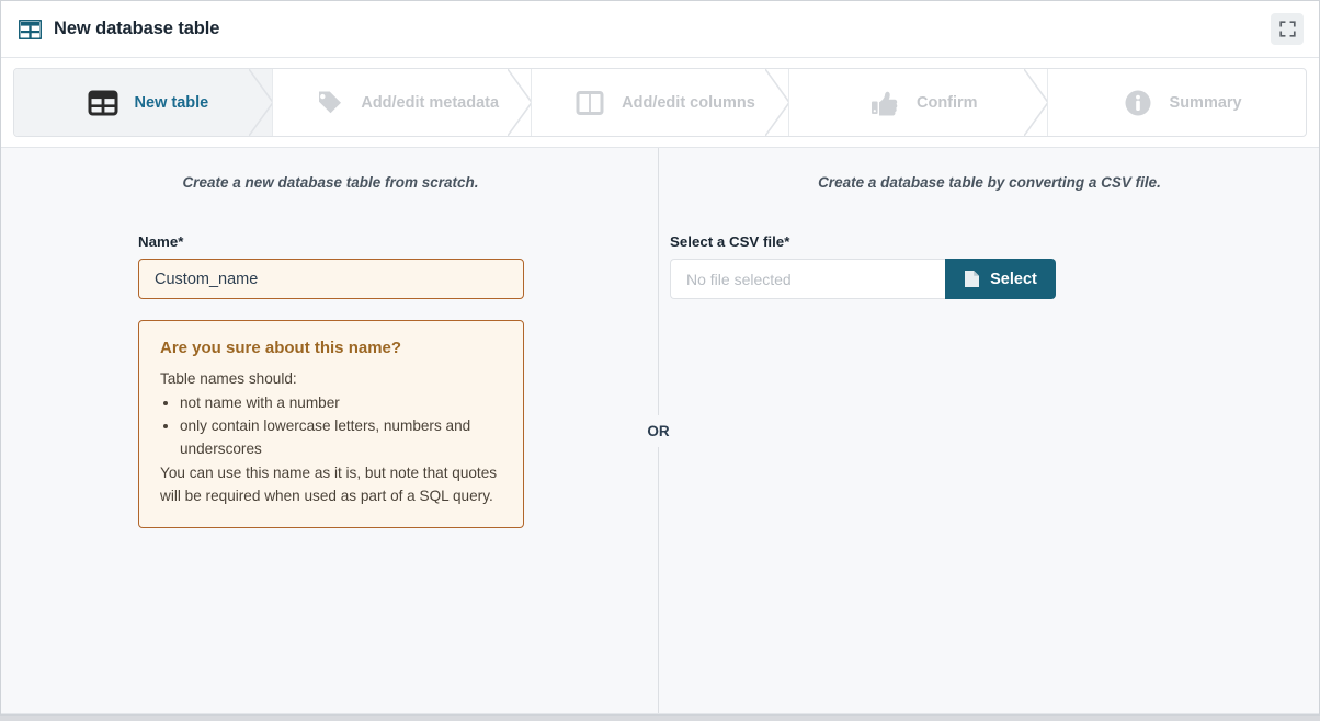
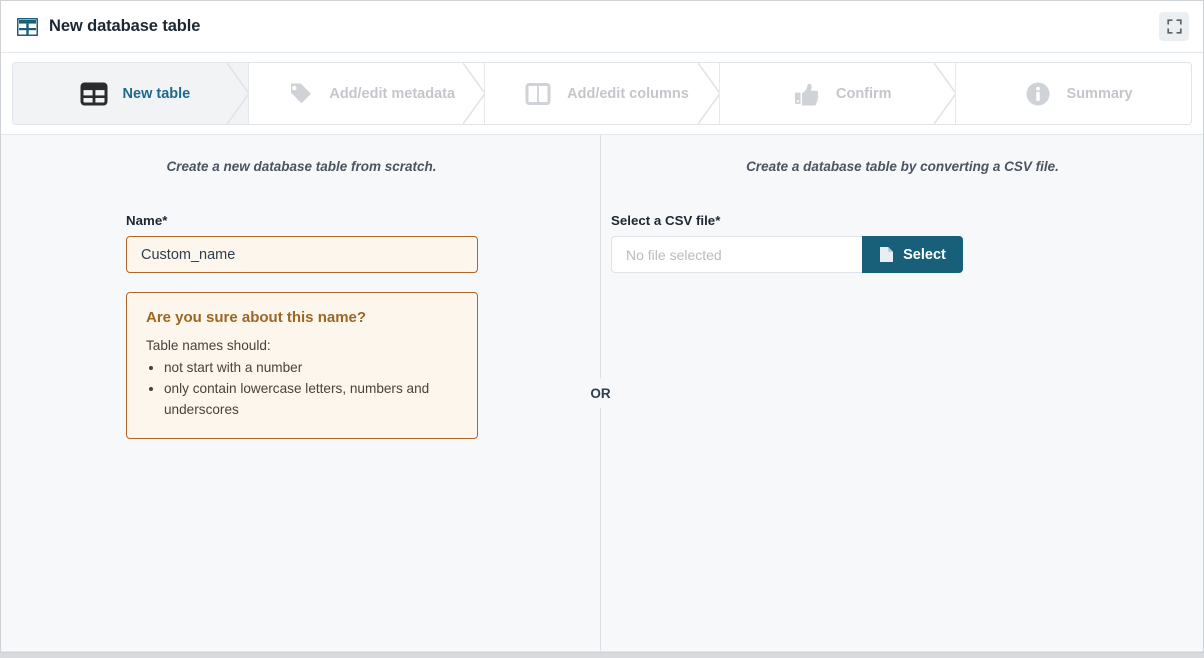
  New database table
  New table
  Add/edit metadata
  Add/edit columns
  Confirm
  Summary
  Create a new database table from scratch.
  Name*
  Custom_name
  Are you sure about this name?
  Table names should:
- not name with a number
+ not start with a number
  only contain lowercase letters, numbers and underscores
- You can use this name as it is, but note that quotes will be required when used as part of a SQL query.
  OR
  Create a database table by converting a CSV file.
  Select a CSV file*
  No file selected
  Select
